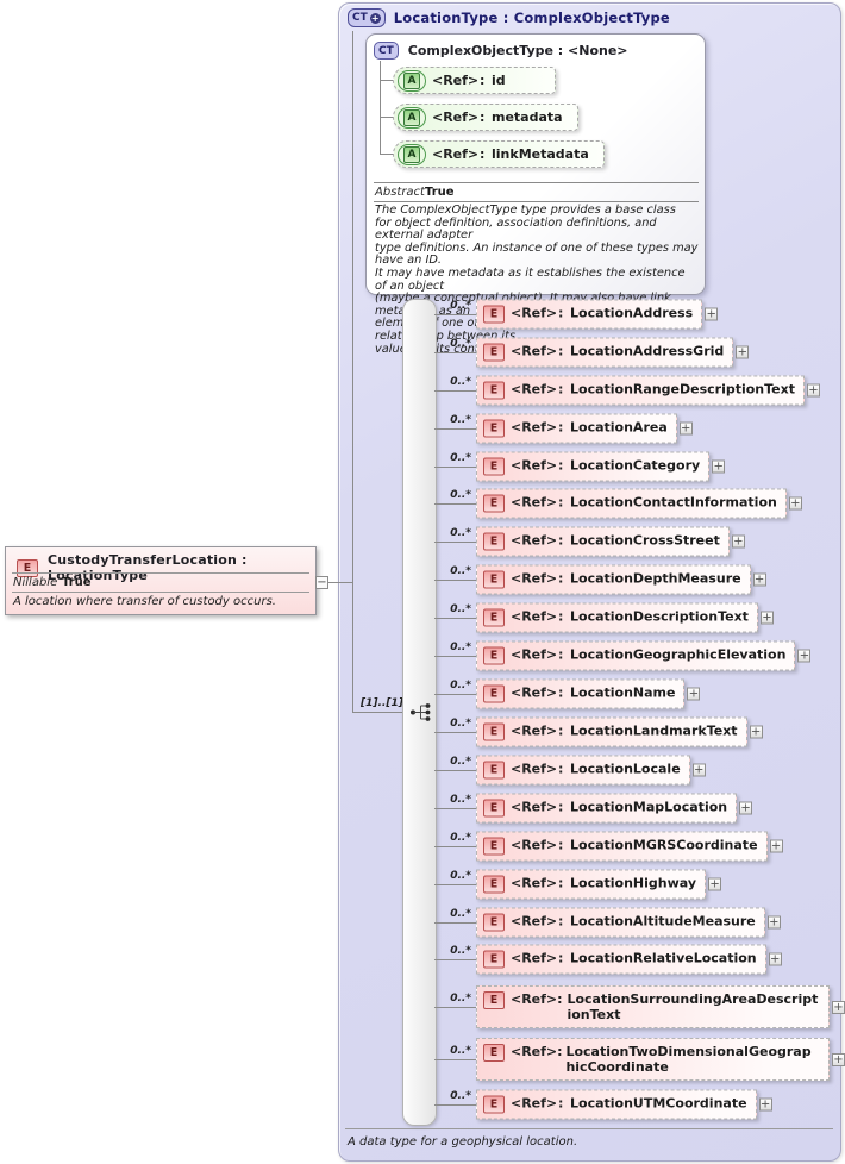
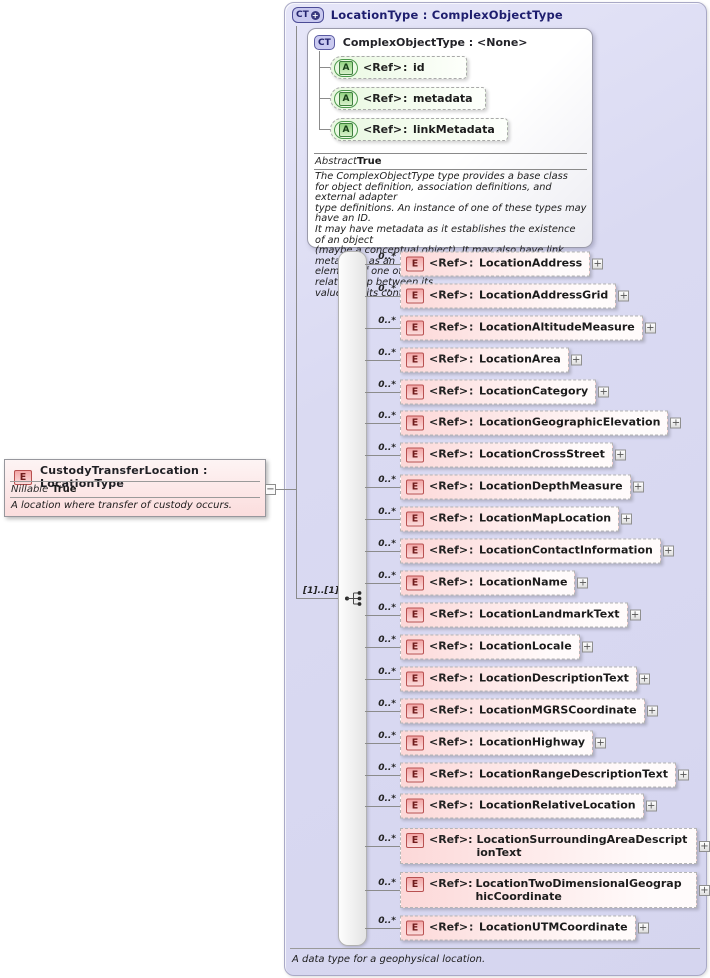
  CT
  +
  LocationType : ComplexObjectType
  CT
  ComplexObjectType : <None>
  A
  <Ref>
  :
  id
  A
  <Ref>
  :
  metadata
  A
  <Ref>
  :
  linkMetadata
  Abstract
  True
  The ComplexObjectType type provides a base class
  for object definition, association definitions, and external adapter
  type definitions. An instance of one of these types may have an ID.
  It may have metadata as it establishes the existence of an object
  E
  CustodyTransferLocation : LocationType
  Nillable
  True
  A location where transfer of custody occurs.
  −
  [1]..[1]
  0..*
  E
  <Ref>
  :
  LocationAddress
  +
  0..*
  E
  <Ref>
  :
  LocationAddressGrid
  +
  0..*
  E
  <Ref>
  :
- LocationRangeDescriptionText
+ LocationAltitudeMeasure
  +
  0..*
  E
  <Ref>
  :
  LocationArea
  +
  0..*
  E
  <Ref>
  :
  LocationCategory
  +
  0..*
  E
  <Ref>
  :
- LocationContactInformation
+ LocationGeographicElevation
  +
  0..*
  E
  <Ref>
  :
  LocationCrossStreet
  +
  0..*
  E
  <Ref>
  :
  LocationDepthMeasure
  +
  0..*
  E
  <Ref>
  :
- LocationDescriptionText
+ LocationMapLocation
  +
  0..*
  E
  <Ref>
  :
- LocationGeographicElevation
+ LocationContactInformation
  +
  0..*
  E
  <Ref>
  :
  LocationName
  +
  0..*
  E
  <Ref>
  :
  LocationLandmarkText
  +
  0..*
  E
  <Ref>
  :
  LocationLocale
  +
  0..*
  E
  <Ref>
  :
- LocationMapLocation
+ LocationDescriptionText
  +
  0..*
  E
  <Ref>
  :
  LocationMGRSCoordinate
  +
  0..*
  E
  <Ref>
  :
  LocationHighway
  +
  0..*
  E
  <Ref>
  :
- LocationAltitudeMeasure
+ LocationRangeDescriptionText
  +
  0..*
  E
  <Ref>
  :
  LocationRelativeLocation
  +
  0..*
  E
  <Ref>
  :
  LocationSurroundingAreaDescriptionText
  +
  0..*
  E
  <Ref>
  :
  LocationTwoDimensionalGeographicCoordinate
  +
  0..*
  E
  <Ref>
  :
  LocationUTMCoordinate
  +
  A data type for a geophysical location.
